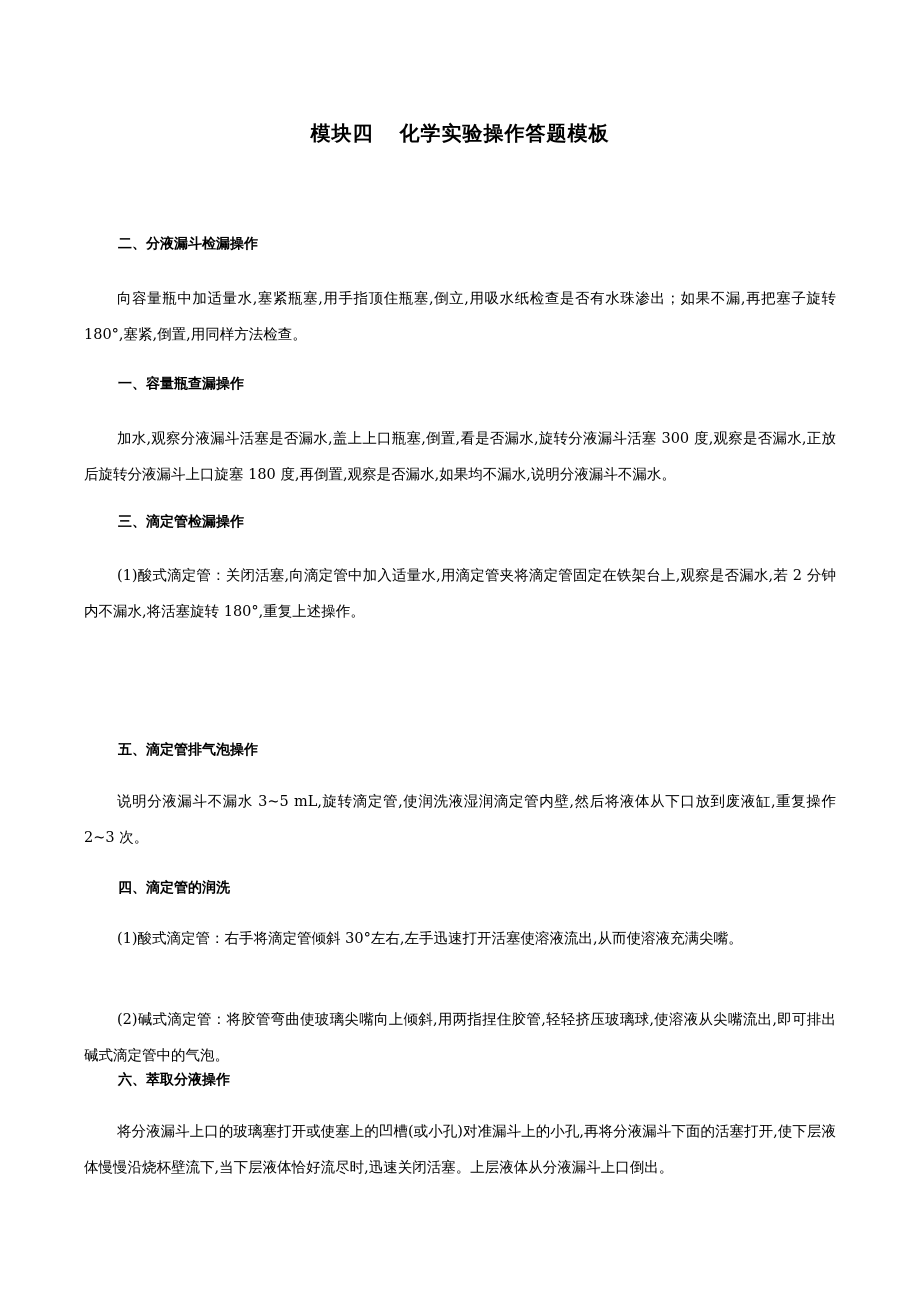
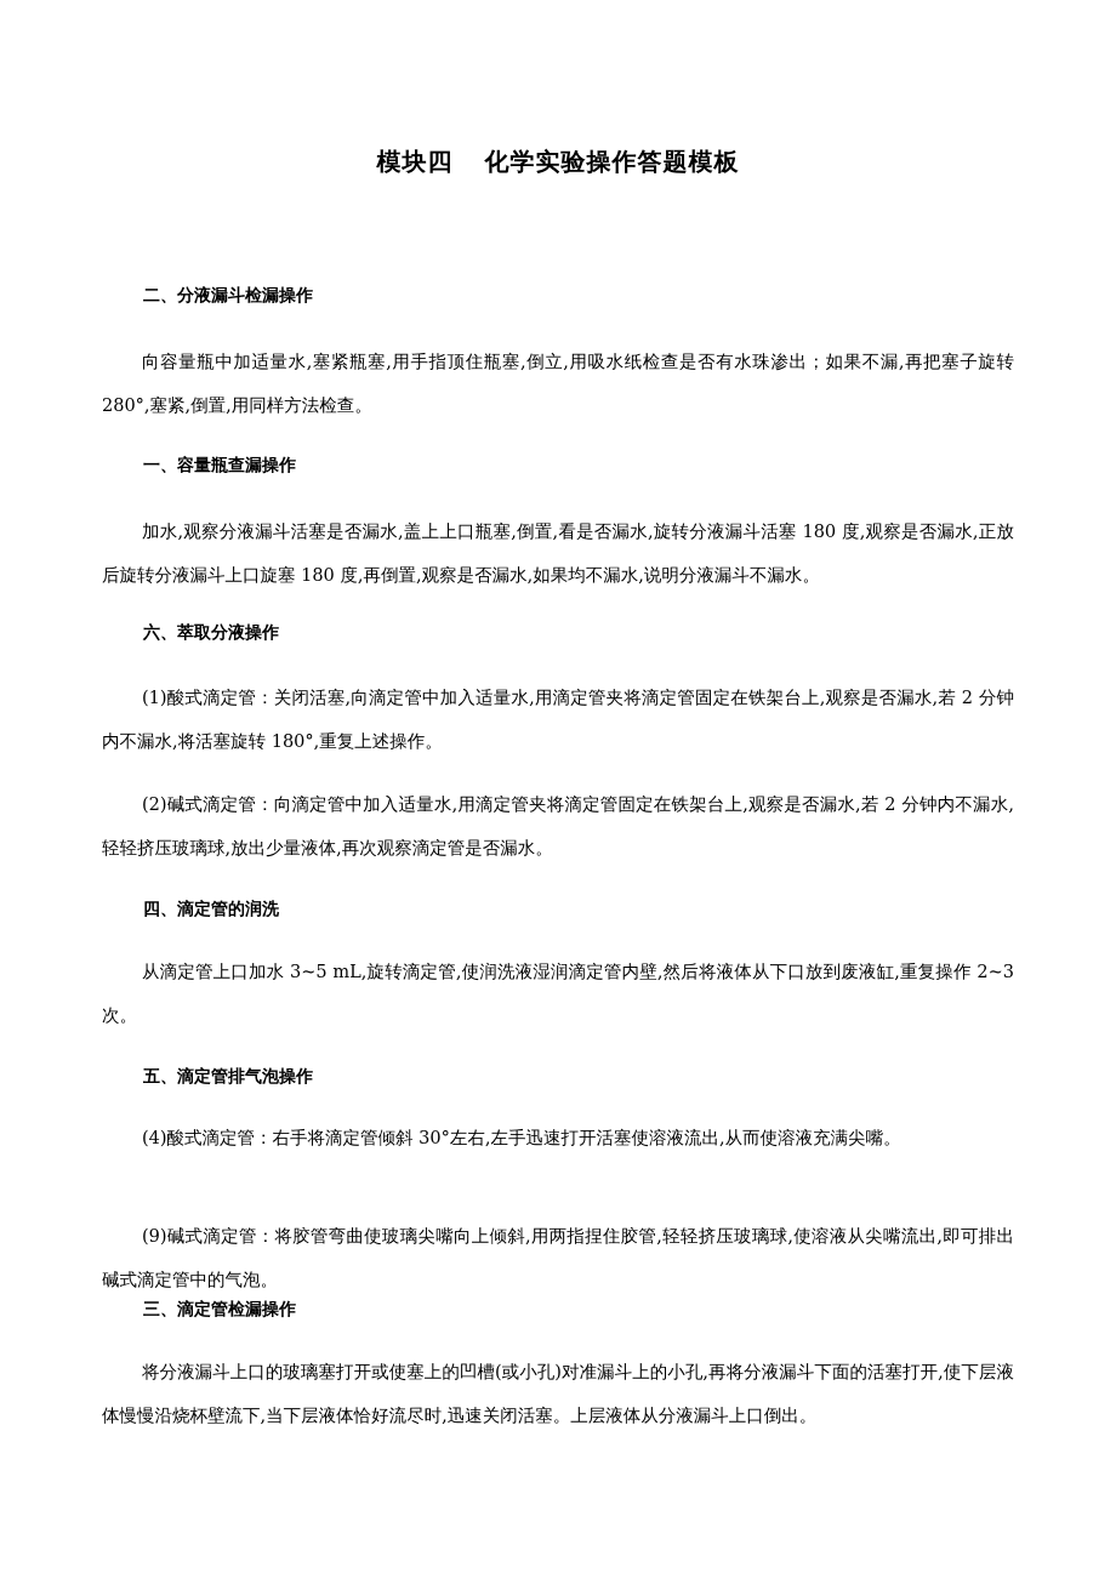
  模块四 化学实验操作答题模板
  二、分液漏斗检漏操作
- 向容量瓶中加适量水,塞紧瓶塞,用手指顶住瓶塞,倒立,用吸水纸检查是否有水珠渗出；如果不漏,再把塞子旋转 180°,塞紧,倒置,用同样方法检查。
+ 向容量瓶中加适量水,塞紧瓶塞,用手指顶住瓶塞,倒立,用吸水纸检查是否有水珠渗出；如果不漏,再把塞子旋转 280°,塞紧,倒置,用同样方法检查。
  一、容量瓶查漏操作
- 加水,观察分液漏斗活塞是否漏水,盖上上口瓶塞,倒置,看是否漏水,旋转分液漏斗活塞 300 度,观察是否漏水,正放后旋转分液漏斗上口旋塞 180 度,再倒置,观察是否漏水,如果均不漏水,说明分液漏斗不漏水。
+ 加水,观察分液漏斗活塞是否漏水,盖上上口瓶塞,倒置,看是否漏水,旋转分液漏斗活塞 180 度,观察是否漏水,正放后旋转分液漏斗上口旋塞 180 度,再倒置,观察是否漏水,如果均不漏水,说明分液漏斗不漏水。
- 三、滴定管检漏操作
+ 六、萃取分液操作
  (1)酸式滴定管：关闭活塞,向滴定管中加入适量水,用滴定管夹将滴定管固定在铁架台上,观察是否漏水,若 2 分钟内不漏水,将活塞旋转 180°,重复上述操作。
+ (2)碱式滴定管：向滴定管中加入适量水,用滴定管夹将滴定管固定在铁架台上,观察是否漏水,若 2 分钟内不漏水,轻轻挤压玻璃球,放出少量液体,再次观察滴定管是否漏水。
- 五、滴定管排气泡操作
+ 四、滴定管的润洗
- 说明分液漏斗不漏水 3~5 mL,旋转滴定管,使润洗液湿润滴定管内壁,然后将液体从下口放到废液缸,重复操作 2~3 次。
+ 从滴定管上口加水 3~5 mL,旋转滴定管,使润洗液湿润滴定管内壁,然后将液体从下口放到废液缸,重复操作 2~3 次。
- 四、滴定管的润洗
+ 五、滴定管排气泡操作
- (1)酸式滴定管：右手将滴定管倾斜 30°左右,左手迅速打开活塞使溶液流出,从而使溶液充满尖嘴。
+ (4)酸式滴定管：右手将滴定管倾斜 30°左右,左手迅速打开活塞使溶液流出,从而使溶液充满尖嘴。
- (2)碱式滴定管：将胶管弯曲使玻璃尖嘴向上倾斜,用两指捏住胶管,轻轻挤压玻璃球,使溶液从尖嘴流出,即可排出碱式滴定管中的气泡。
+ (9)碱式滴定管：将胶管弯曲使玻璃尖嘴向上倾斜,用两指捏住胶管,轻轻挤压玻璃球,使溶液从尖嘴流出,即可排出碱式滴定管中的气泡。
- 六、萃取分液操作
+ 三、滴定管检漏操作
  将分液漏斗上口的玻璃塞打开或使塞上的凹槽(或小孔)对准漏斗上的小孔,再将分液漏斗下面的活塞打开,使下层液体慢慢沿烧杯壁流下,当下层液体恰好流尽时,迅速关闭活塞。上层液体从分液漏斗上口倒出。
